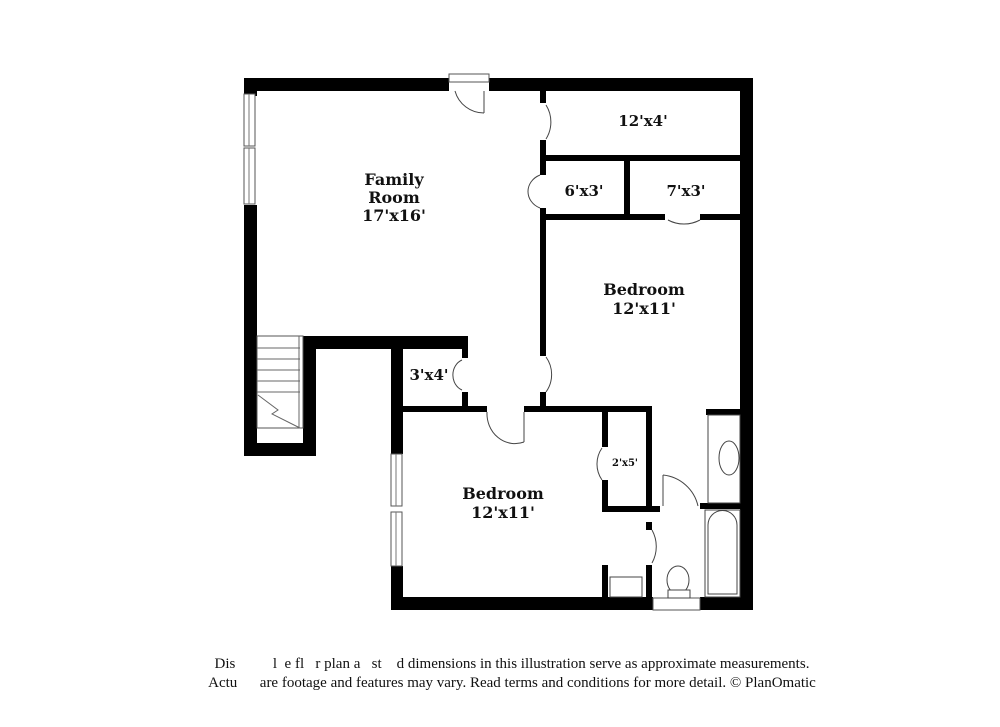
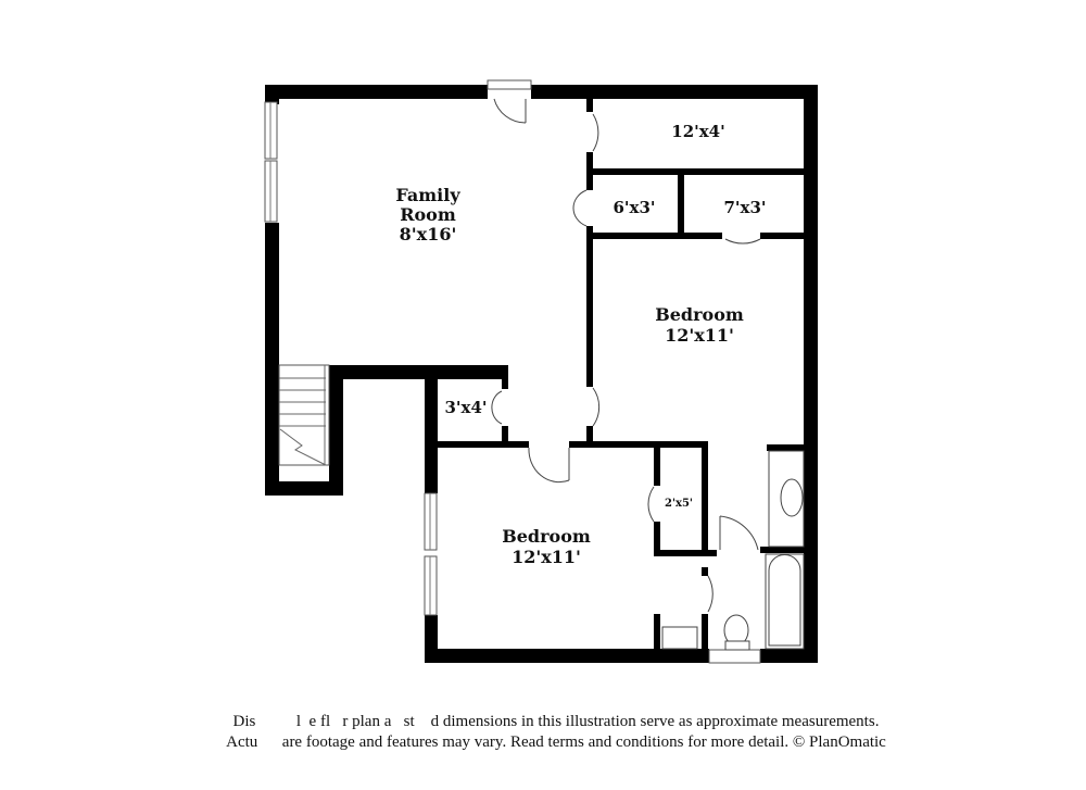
  Family
  Room
- 17'x16'
+ 8'x16'
  12'x4'
  6'x3'
  7'x3'
  Bedroom
  12'x11'
  3'x4'
  Bedroom
  12'x11'
  2'x5'
  Dis l e fl r plan a st d dimensions in this illustration serve as approximate measurements.
  Actu are footage and features may vary. Read terms and conditions for more detail. © PlanOmatic
